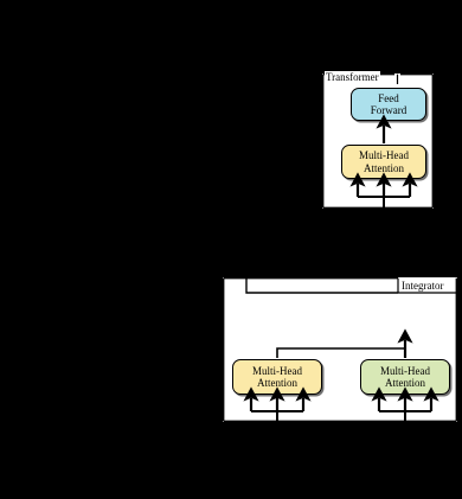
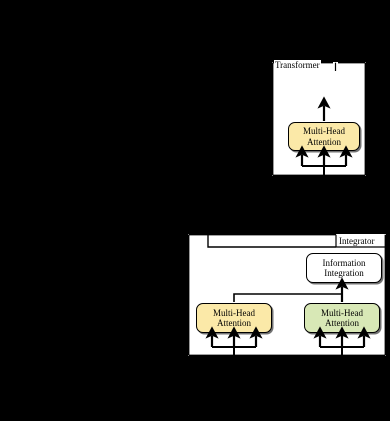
  Transformer
- Feed
- Forward
  Multi-Head
  Attention
  Integrator
+ Information
+ Integration
  Multi-Head
  Attention
  Multi-Head
  Attention
